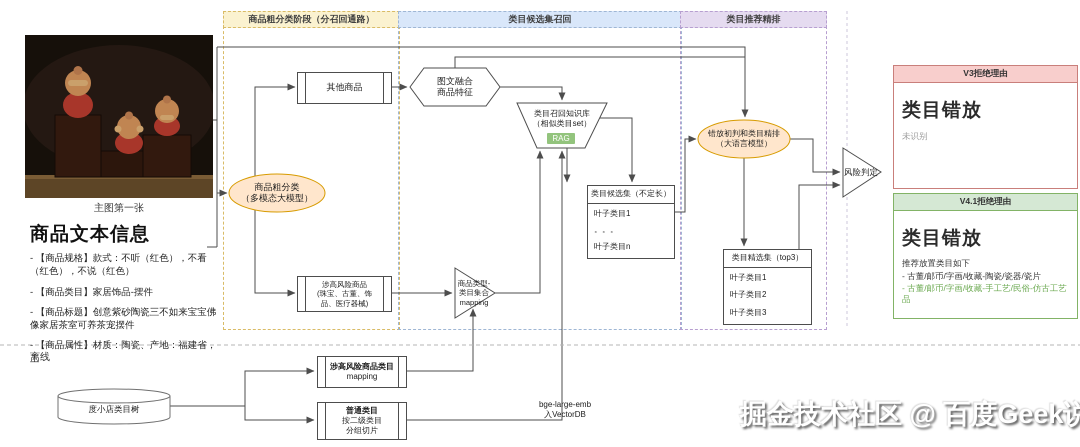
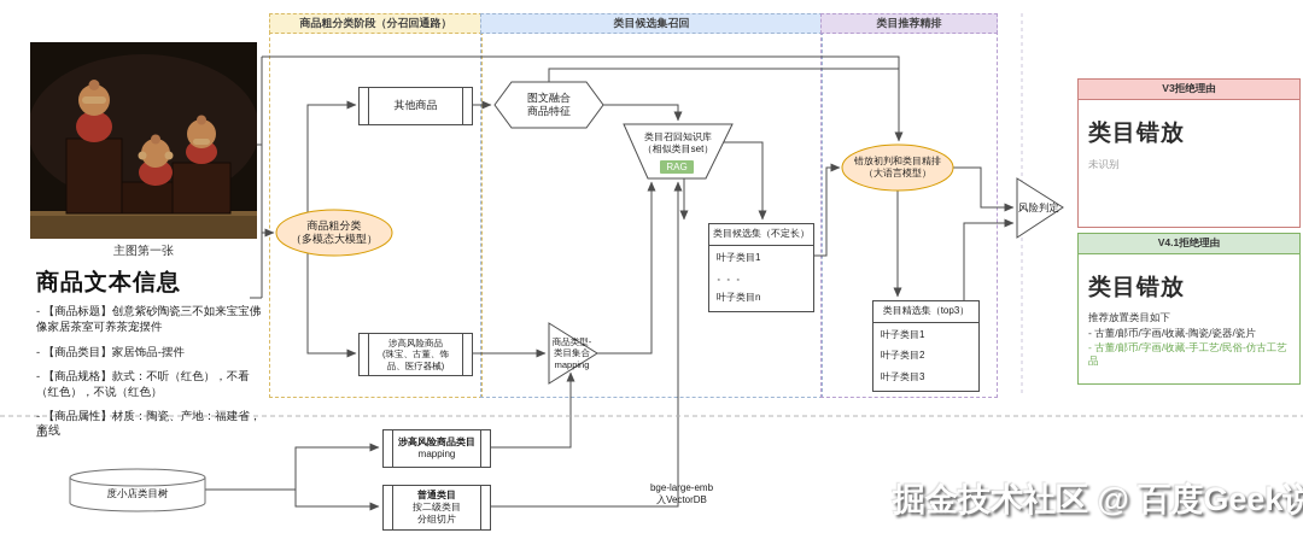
  商品粗分类阶段（分召回通路）
  类目候选集召回
  类目推荐精排
  主图第一张
  商品文本信息
- - 【商品规格】款式：不听（红色），不看（红色），不说（红色）
+ - 【商品标题】创意紫砂陶瓷三不如来宝宝佛像家居茶室可养茶宠摆件
  - 【商品类目】家居饰品-摆件
- - 【商品标题】创意紫砂陶瓷三不如来宝宝佛像家居茶室可养茶宠摆件
+ - 【商品规格】款式：不听（红色），不看（红色），不说（红色）
  - 【商品属性】材质：陶瓷、产地：福建省，工
  其他商品
  商品粗分类
  （多模态大模型）
  涉高风险商品
  (珠宝、古董、饰
  品、医疗器械)
  图文融合
  商品特征
  类目召回知识库
  （相似类目set）
  RAG
  类目候选集（不定长）
  叶子类目1
  。。。
  叶子类目n
  错放初判和类目精排
  （大语言模型）
  类目精选集（top3）
  叶子类目1
  叶子类目2
  叶子类目3
  风险判定
  商品类型-
  类目集合
  mapping
  V3拒绝理由
  类目错放
  未识别
  V4.1拒绝理由
  类目错放
  推荐放置类目如下
  - 古董/邮币/字画/收藏-陶瓷/瓷器/瓷片
  - 古董/邮币/字画/收藏-手工艺/民俗-仿古工艺品
  离线
  度小店类目树
  涉高风险商品类目
  mapping
  普通类目
  按二级类目
  分组切片
  bge-large-emb
  入VectorDB
  掘金技术社区 @ 百度Geek说
